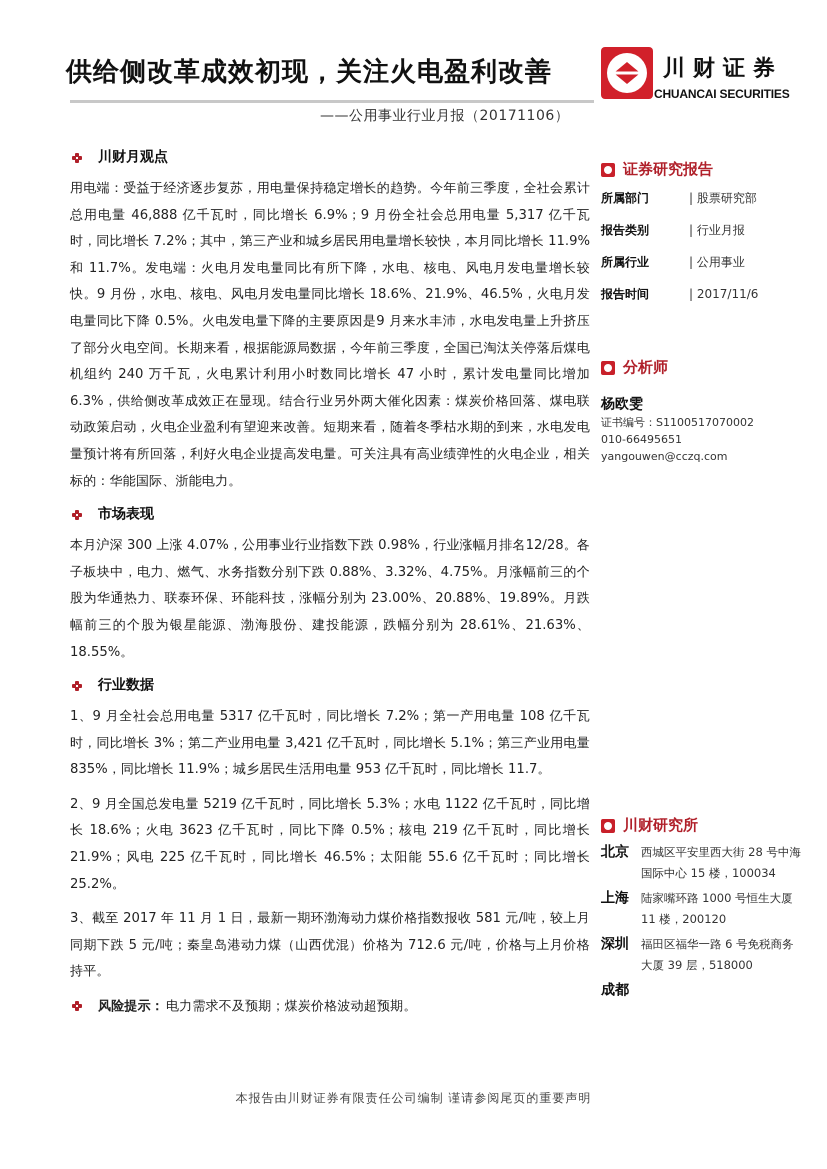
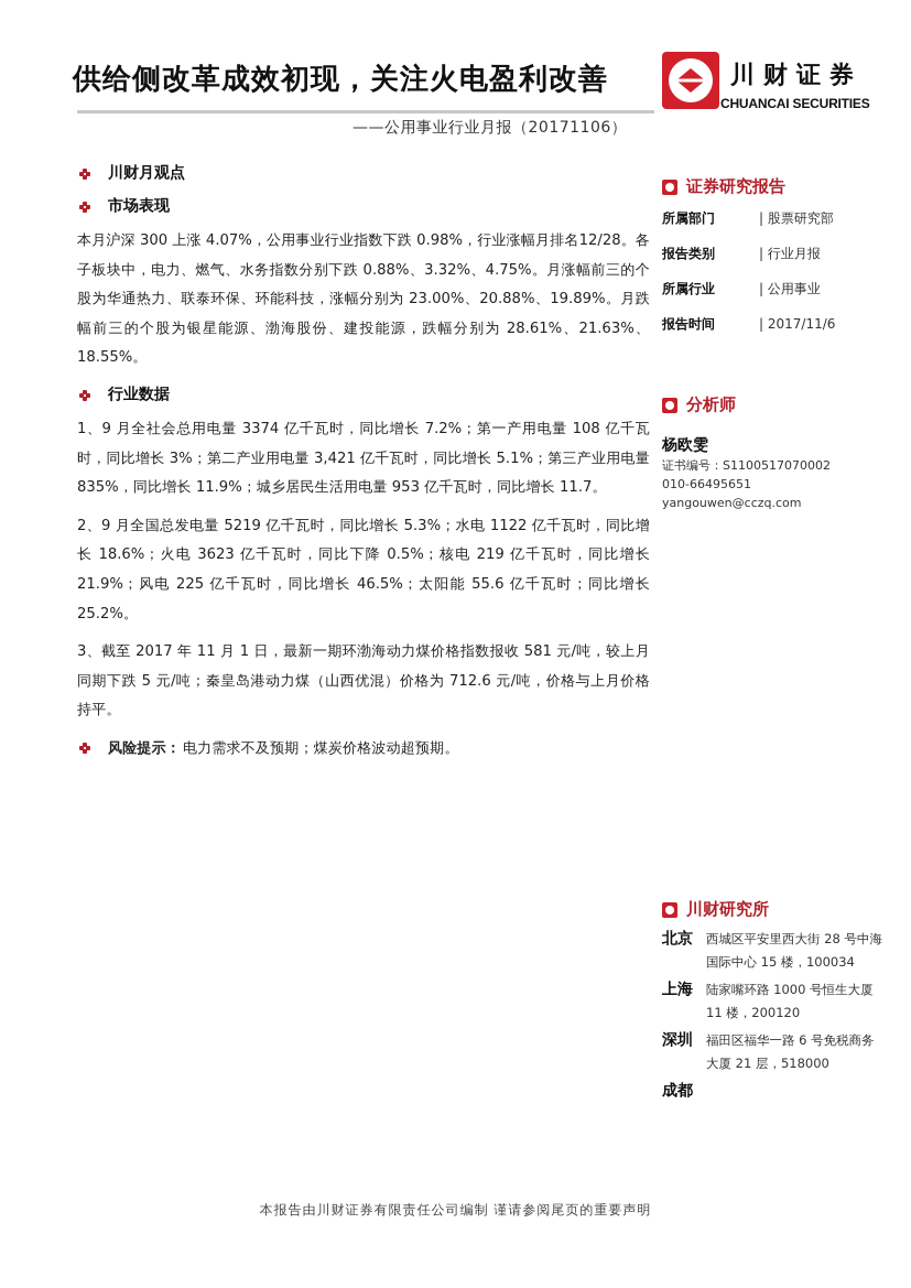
  供给侧改革成效初现，关注火电盈利改善
  ——公用事业行业月报（20171106）
  川财证券
  CHUANCAI SECURITIES
  川财月观点
- 用电端：受益于经济逐步复苏，用电量保持稳定增长的趋势。今年前三季度，全社会累计总用电量 46,888 亿千瓦时，同比增长 6.9%；9 月份全社会总用电量 5,317 亿千瓦时，同比增长 7.2%；其中，第三产业和城乡居民用电量增长较快，本月同比增长 11.9%和 11.7%。发电端：火电月发电量同比有所下降，水电、核电、风电月发电量增长较快。9 月份，水电、核电、风电月发电量同比增长 18.6%、21.9%、46.5%，火电月发电量同比下降 0.5%。火电发电量下降的主要原因是9 月来水丰沛，水电发电量上升挤压了部分火电空间。长期来看，根据能源局数据，今年前三季度，全国已淘汰关停落后煤电机组约 240 万千瓦，火电累计利用小时数同比增长 47 小时，累计发电量同比增加 6.3%，供给侧改革成效正在显现。结合行业另外两大催化因素：煤炭价格回落、煤电联动政策启动，火电企业盈利有望迎来改善。短期来看，随着冬季枯水期的到来，水电发电量预计将有所回落，利好火电企业提高发电量。可关注具有高业绩弹性的火电企业，相关标的：华能国际、浙能电力。
  市场表现
  本月沪深 300 上涨 4.07%，公用事业行业指数下跌 0.98%，行业涨幅月排名12/28。各子板块中，电力、燃气、水务指数分别下跌 0.88%、3.32%、4.75%。月涨幅前三的个股为华通热力、联泰环保、环能科技，涨幅分别为 23.00%、20.88%、19.89%。月跌幅前三的个股为银星能源、渤海股份、建投能源，跌幅分别为 28.61%、21.63%、18.55%。
  行业数据
- 1、9 月全社会总用电量 5317 亿千瓦时，同比增长 7.2%；第一产用电量 108 亿千瓦时，同比增长 3%；第二产业用电量 3,421 亿千瓦时，同比增长 5.1%；第三产业用电量 835%，同比增长 11.9%；城乡居民生活用电量 953 亿千瓦时，同比增长 11.7。
+ 1、9 月全社会总用电量 3374 亿千瓦时，同比增长 7.2%；第一产用电量 108 亿千瓦时，同比增长 3%；第二产业用电量 3,421 亿千瓦时，同比增长 5.1%；第三产业用电量 835%，同比增长 11.9%；城乡居民生活用电量 953 亿千瓦时，同比增长 11.7。
  2、9 月全国总发电量 5219 亿千瓦时，同比增长 5.3%；水电 1122 亿千瓦时，同比增长 18.6%；火电 3623 亿千瓦时，同比下降 0.5%；核电 219 亿千瓦时，同比增长 21.9%；风电 225 亿千瓦时，同比增长 46.5%；太阳能 55.6 亿千瓦时；同比增长 25.2%。
  3、截至 2017 年 11 月 1 日，最新一期环渤海动力煤价格指数报收 581 元/吨，较上月同期下跌 5 元/吨；秦皇岛港动力煤（山西优混）价格为 712.6 元/吨，价格与上月价格持平。
  风险提示：
  电力需求不及预期；煤炭价格波动超预期。
  证券研究报告
  所属部门
  股票研究部
  报告类别
  行业月报
  所属行业
  公用事业
  报告时间
  2017/11/6
  分析师
  杨欧雯
  证书编号：S1100517070002
  010-66495651
  yangouwen@cczq.com
  川财研究所
  北京
  西城区平安里西大街 28 号中海国际中心 15 楼，100034
  上海
  陆家嘴环路 1000 号恒生大厦 11 楼，200120
  深圳
- 福田区福华一路 6 号免税商务大厦 39 层，518000
+ 福田区福华一路 6 号免税商务大厦 21 层，518000
  成都
  本报告由川财证券有限责任公司编制 谨请参阅尾页的重要声明
